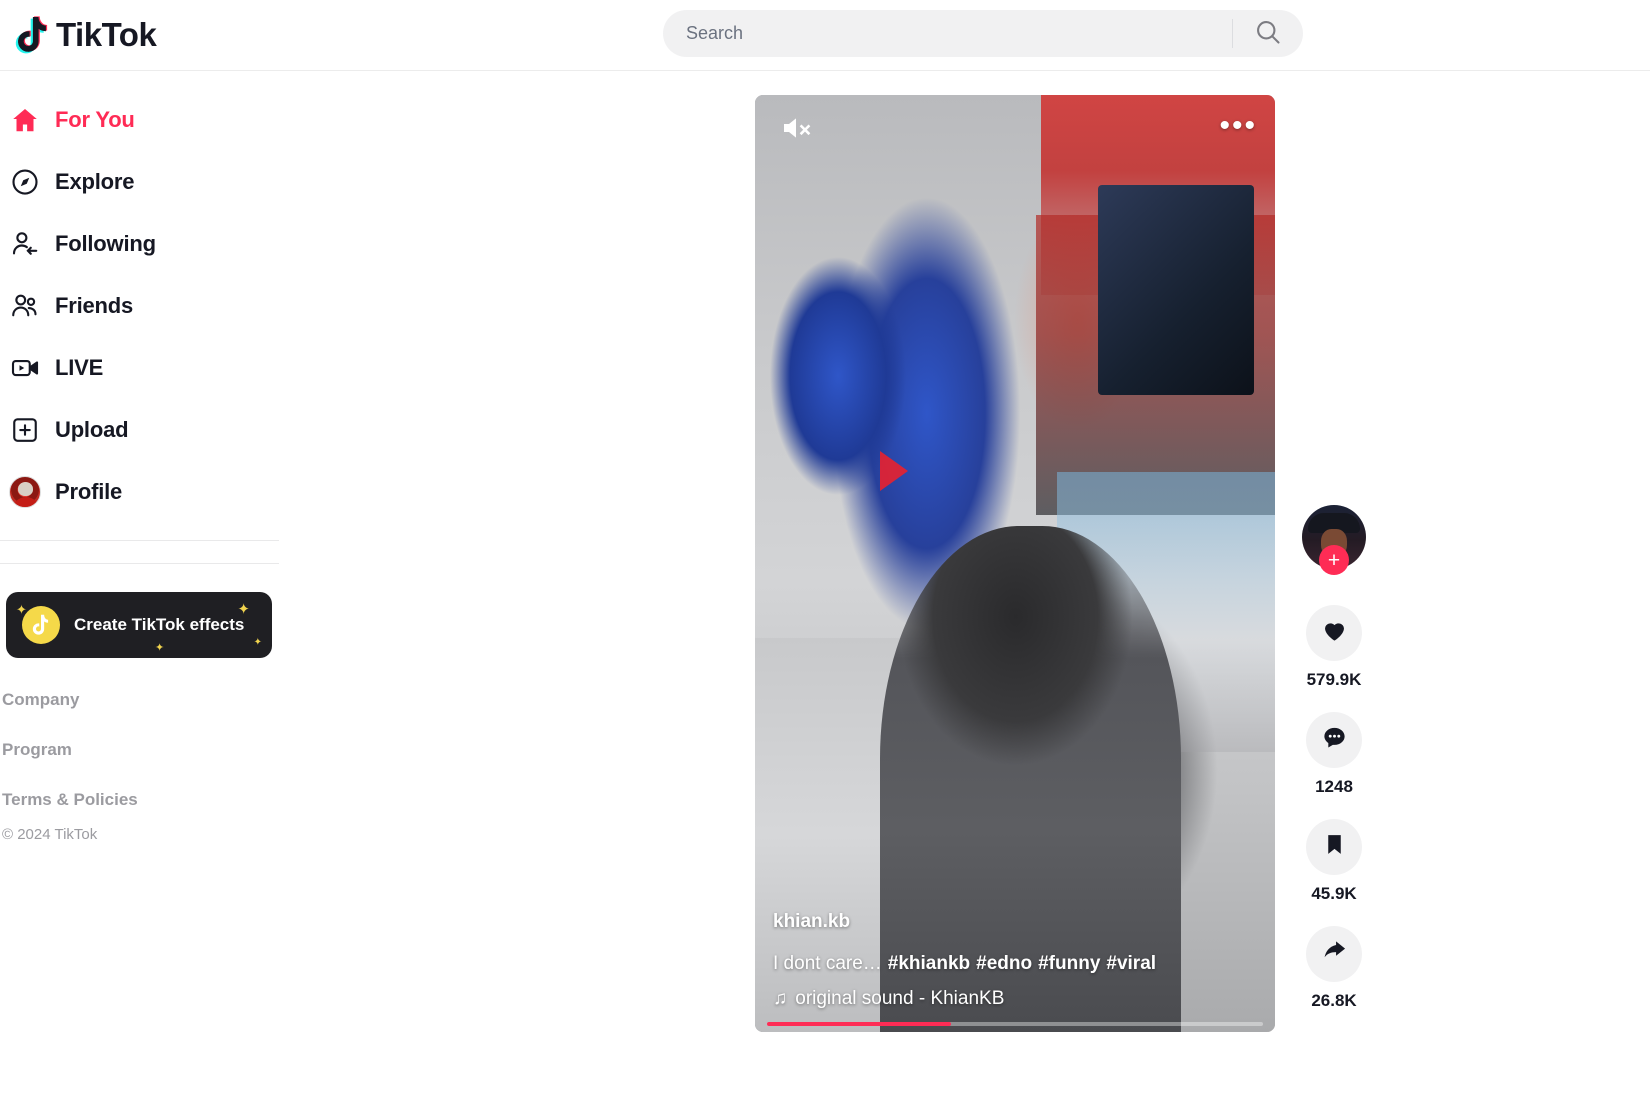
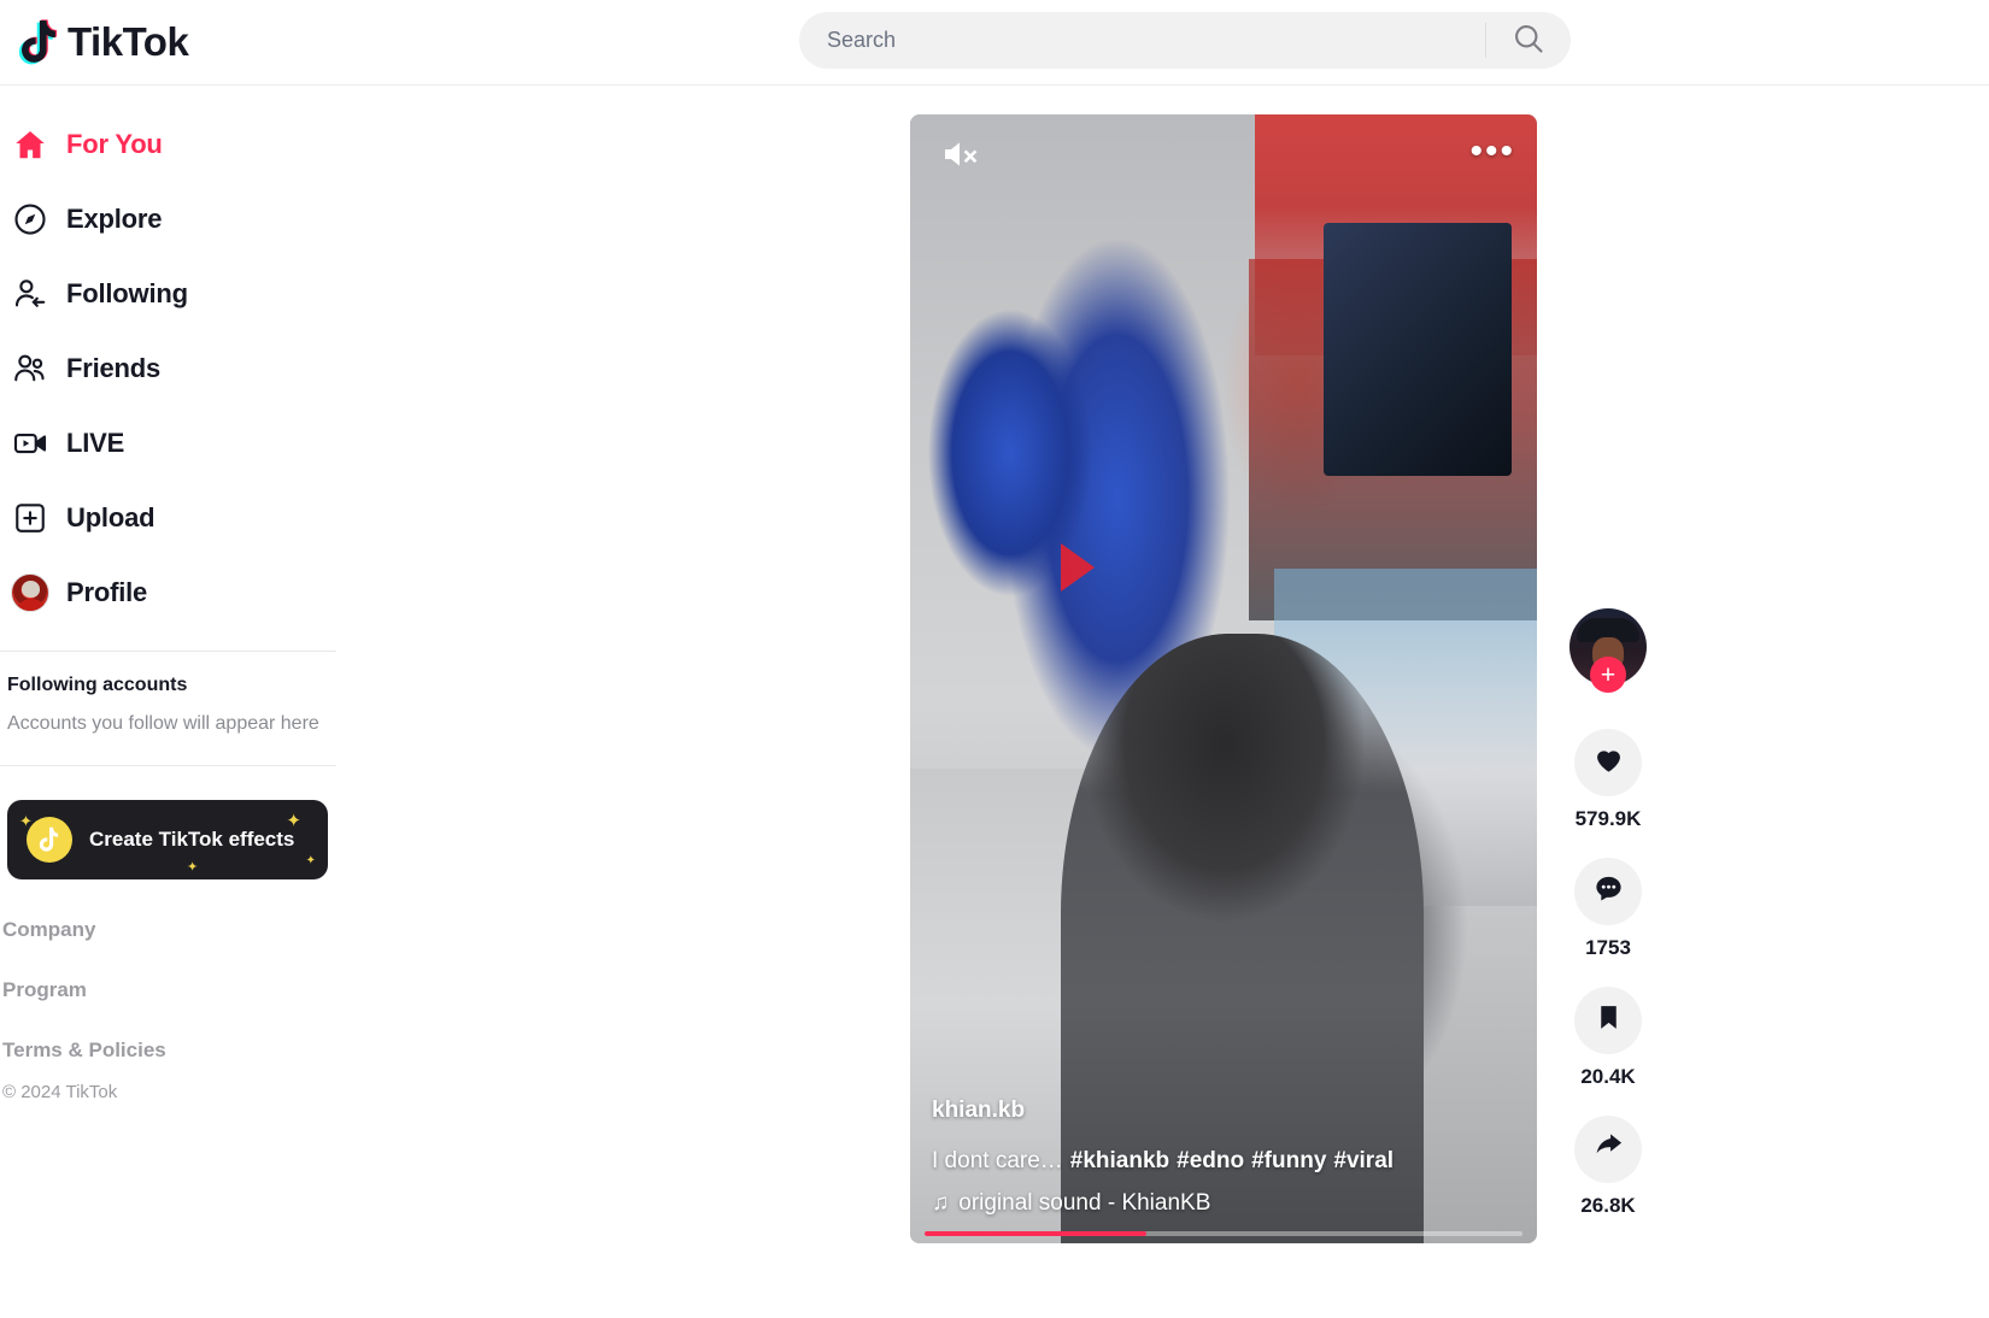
  TikTok
  Search
  For You
  Explore
  Following
  Friends
  LIVE
  Upload
  Profile
+ Following accounts
+ Accounts you follow will appear here
  ✦
  ✦
  ✦
  ✦
  Create TikTok effects
  Company
  Program
  Terms & Policies
  © 2024 TikTok
  •••
  khian.kb
  I dont care… #khiankb #edno #funny #viral
  ♫
  original sound - KhianKB
  +
  579.9K
- 1248
+ 1753
- 45.9K
+ 20.4K
  26.8K
